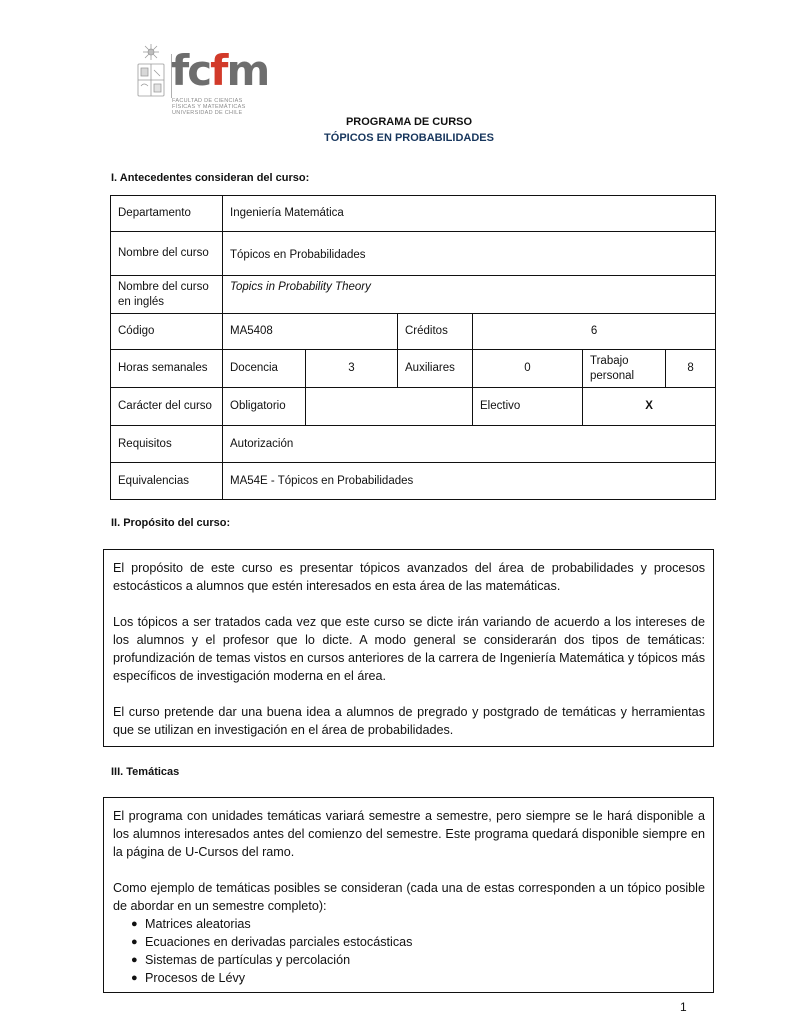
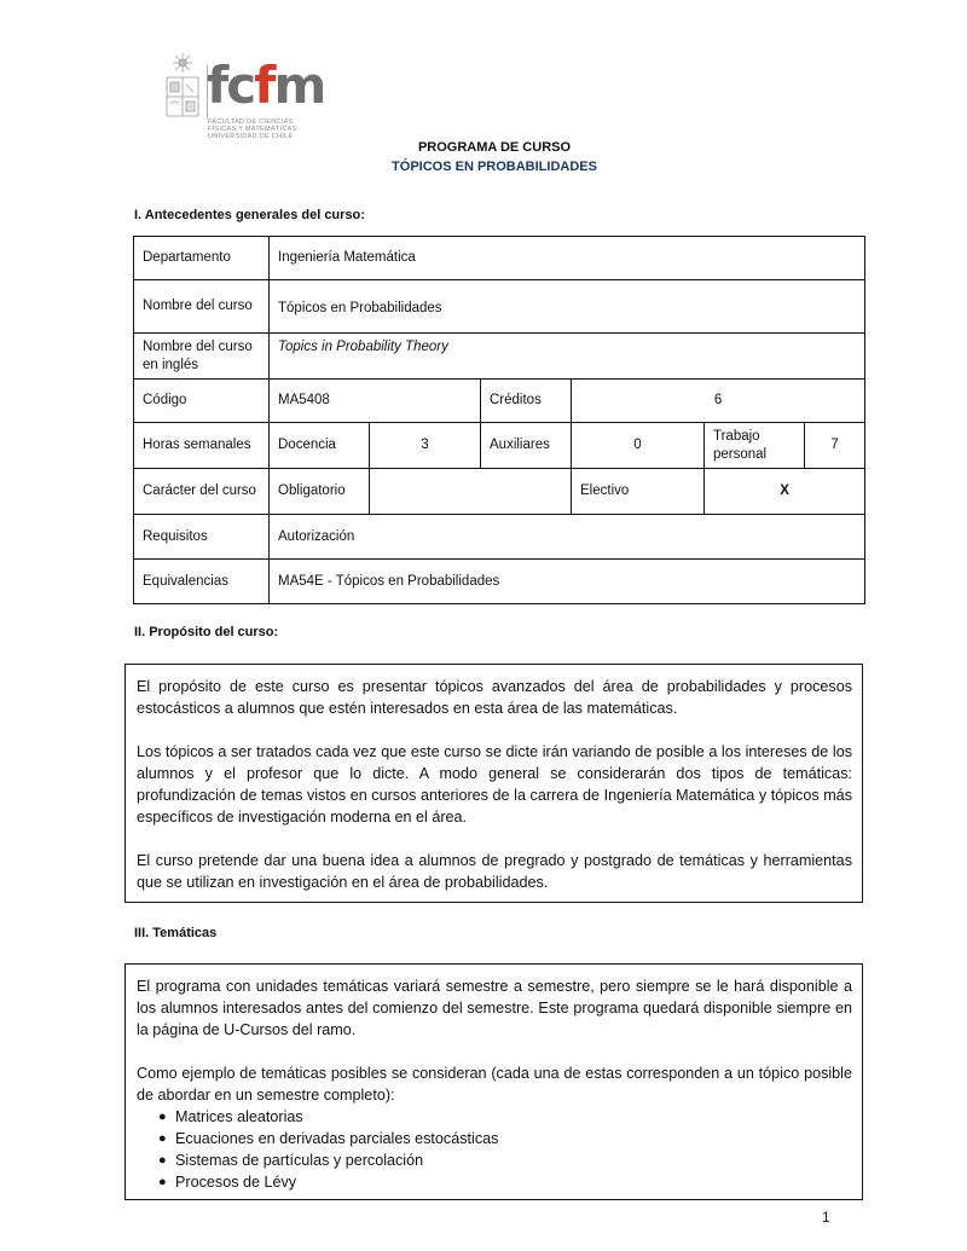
  fcfm
  PROGRAMA DE CURSO
  TÓPICOS EN PROBABILIDADES
- I. Antecedentes consideran del curso:
+ I. Antecedentes generales del curso:
  Departamento	Ingeniería Matemática
  Nombre del curso	Tópicos en Probabilidades
  Nombre del curso en inglés	Topics in Probability Theory
  Código	MA5408	Créditos	6
- Horas semanales	Docencia	3	Auxiliares	0	Trabajo personal	8
+ Horas semanales	Docencia	3	Auxiliares	0	Trabajo personal	7
  Carácter del curso	Obligatorio		Electivo	X
  Requisitos	Autorización
  Equivalencias	MA54E - Tópicos en Probabilidades
  II. Propósito del curso:
  El propósito de este curso es presentar tópicos avanzados del área de probabilidades y procesos estocásticos a alumnos que estén interesados en esta área de las matemáticas.
- Los tópicos a ser tratados cada vez que este curso se dicte irán variando de acuerdo a los intereses de los alumnos y el profesor que lo dicte. A modo general se considerarán dos tipos de temáticas: profundización de temas vistos en cursos anteriores de la carrera de Ingeniería Matemática y tópicos más específicos de investigación moderna en el área.
+ Los tópicos a ser tratados cada vez que este curso se dicte irán variando de posible a los intereses de los alumnos y el profesor que lo dicte. A modo general se considerarán dos tipos de temáticas: profundización de temas vistos en cursos anteriores de la carrera de Ingeniería Matemática y tópicos más específicos de investigación moderna en el área.
  El curso pretende dar una buena idea a alumnos de pregrado y postgrado de temáticas y herramientas que se utilizan en investigación en el área de probabilidades.
  III. Temáticas
  El programa con unidades temáticas variará semestre a semestre, pero siempre se le hará disponible a los alumnos interesados antes del comienzo del semestre. Este programa quedará disponible siempre en la página de U-Cursos del ramo.
  Como ejemplo de temáticas posibles se consideran (cada una de estas corresponden a un tópico posible de abordar en un semestre completo):
  ●
  Matrices aleatorias
  ●
  Ecuaciones en derivadas parciales estocásticas
  ●
  Sistemas de partículas y percolación
  ●
  Procesos de Lévy
  1
